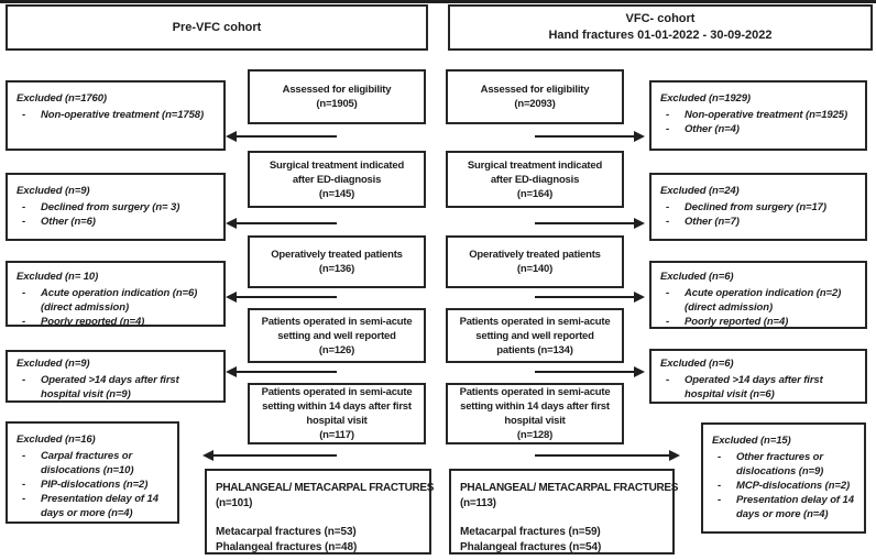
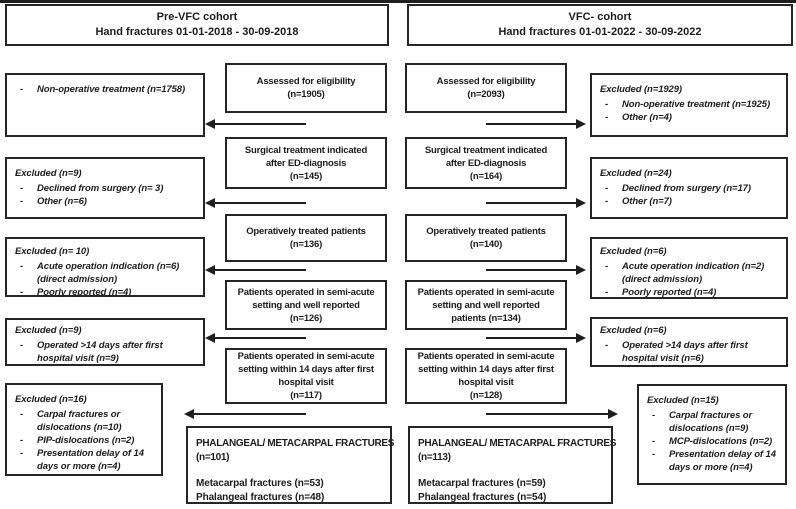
  Pre-VFC cohort
+ Hand fractures 01-01-2018 - 30-09-2018
  VFC- cohort
  Hand fractures 01-01-2022 - 30-09-2022
  Assessed for eligibility
  (n=1905)
  Surgical treatment indicated
  after ED-diagnosis
  (n=145)
  Operatively treated patients
  (n=136)
  Patients operated in semi-acute
  setting and well reported
  (n=126)
  Patients operated in semi-acute
  setting within 14 days after first
  hospital visit
  (n=117)
  PHALANGEAL/ METACARPAL FRACTURES
  (n=101)
  Metacarpal fractures (n=53)
  Phalangeal fractures (n=48)
- Excluded (n=1760)
  Non-operative treatment (n=1758)
  Excluded (n=9)
  Declined from surgery (n= 3)
  Other (n=6)
  Excluded (n= 10)
  Acute operation indication (n=6) (direct admission)
  Poorly reported (n=4)
  Excluded (n=9)
  Operated >14 days after first hospital visit (n=9)
  Excluded (n=16)
  Carpal fractures or dislocations (n=10)
  PIP-dislocations (n=2)
  Presentation delay of 14 days or more (n=4)
  Assessed for eligibility
  (n=2093)
  Surgical treatment indicated
  after ED-diagnosis
  (n=164)
  Operatively treated patients
  (n=140)
  Patients operated in semi-acute
  setting and well reported
  patients (n=134)
  Patients operated in semi-acute
  setting within 14 days after first
  hospital visit
  (n=128)
  PHALANGEAL/ METACARPAL FRACTURES
  (n=113)
  Metacarpal fractures (n=59)
  Phalangeal fractures (n=54)
  Excluded (n=1929)
  Non-operative treatment (n=1925)
  Other (n=4)
  Excluded (n=24)
  Declined from surgery (n=17)
  Other (n=7)
  Excluded (n=6)
  Acute operation indication (n=2) (direct admission)
  Poorly reported (n=4)
  Excluded (n=6)
  Operated >14 days after first hospital visit (n=6)
  Excluded (n=15)
- Other fractures or dislocations (n=9)
+ Carpal fractures or dislocations (n=9)
  MCP-dislocations (n=2)
  Presentation delay of 14 days or more (n=4)
